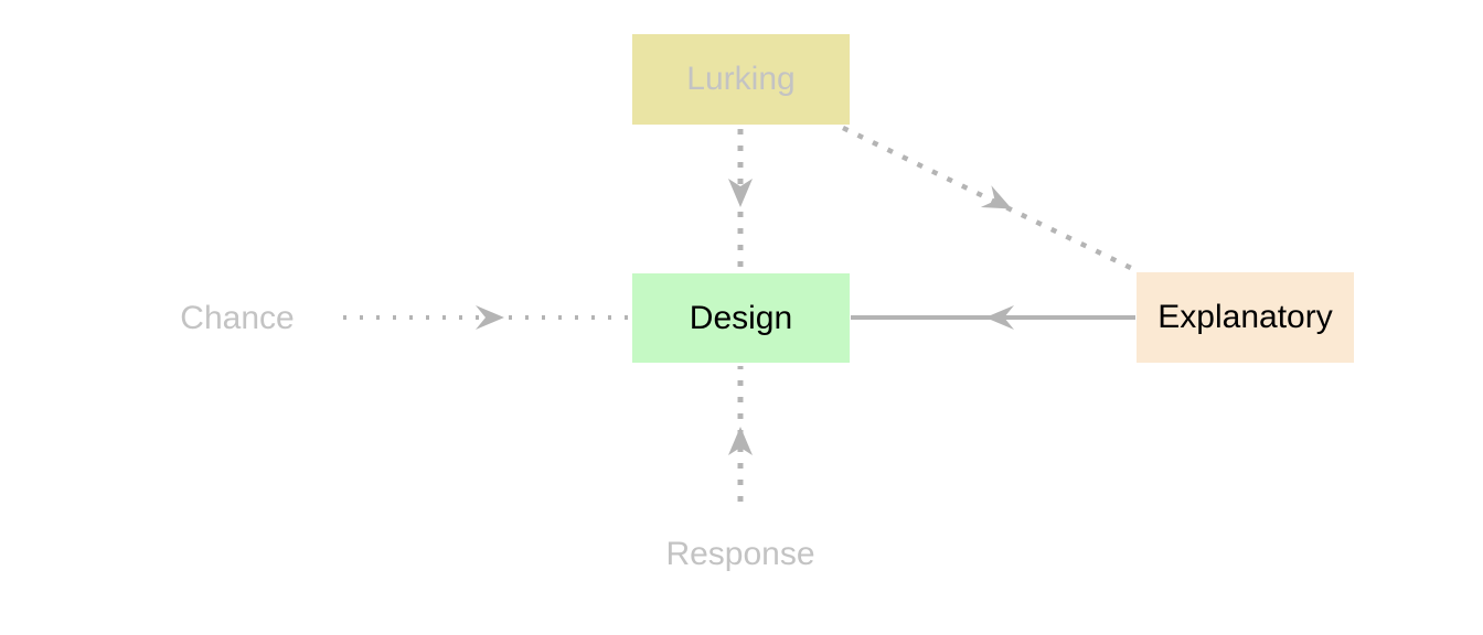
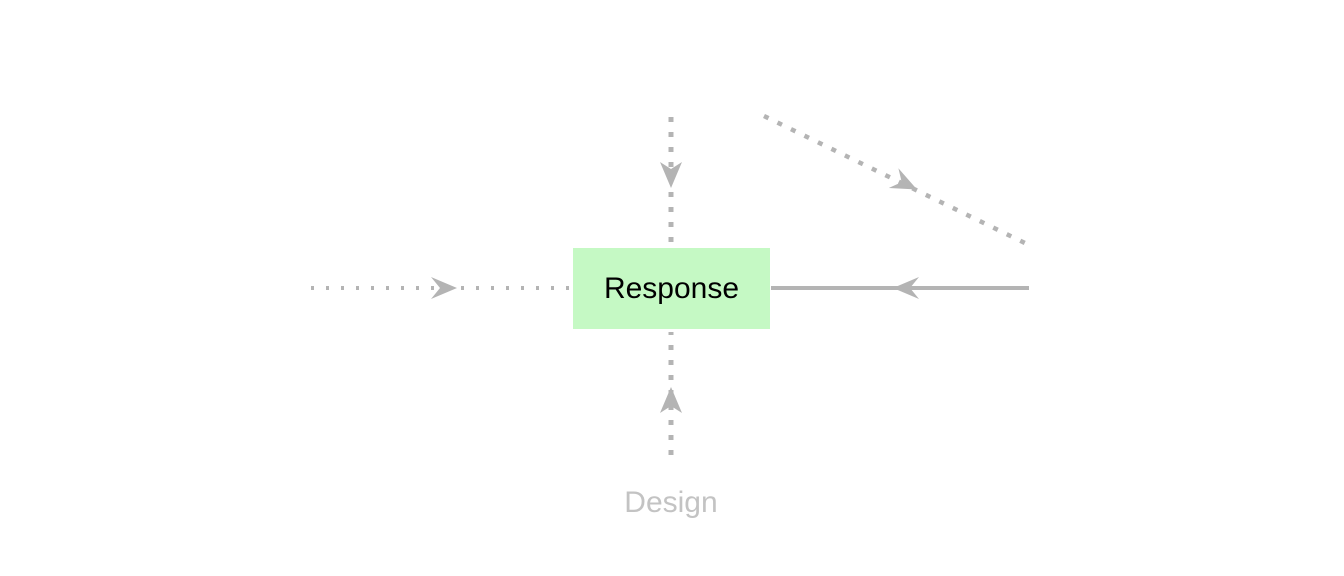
- Lurking
- Design
+ Response
- Explanatory
- Chance
- Response
+ Design
